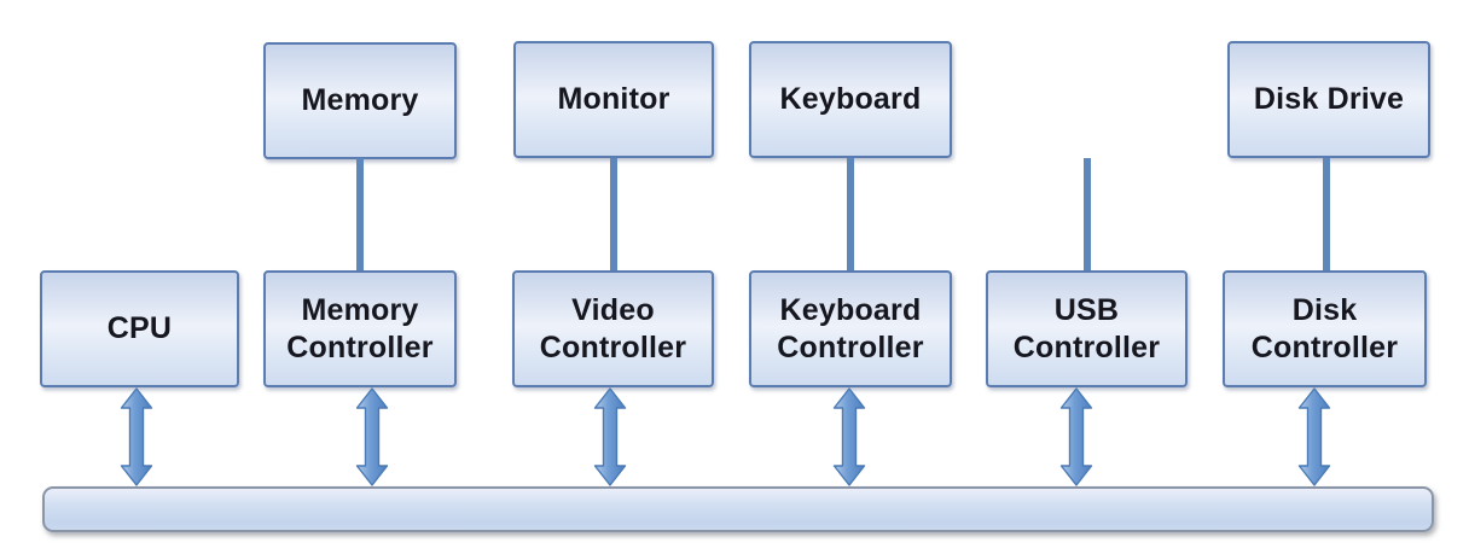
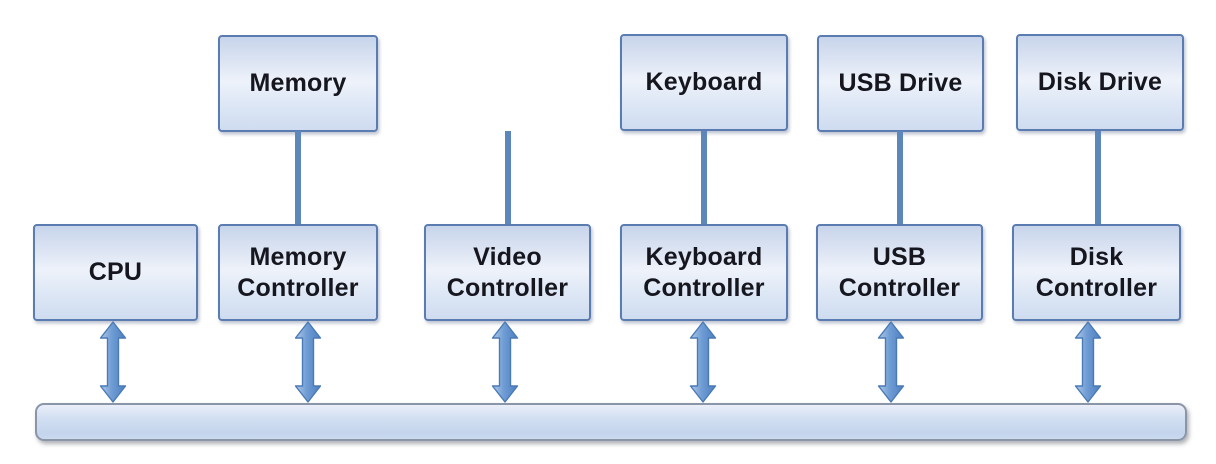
  Memory
- Monitor
  Keyboard
+ USB Drive
  Disk Drive
  CPU
  Memory
  Controller
  Video
  Controller
  Keyboard
  Controller
  USB
  Controller
  Disk
  Controller
